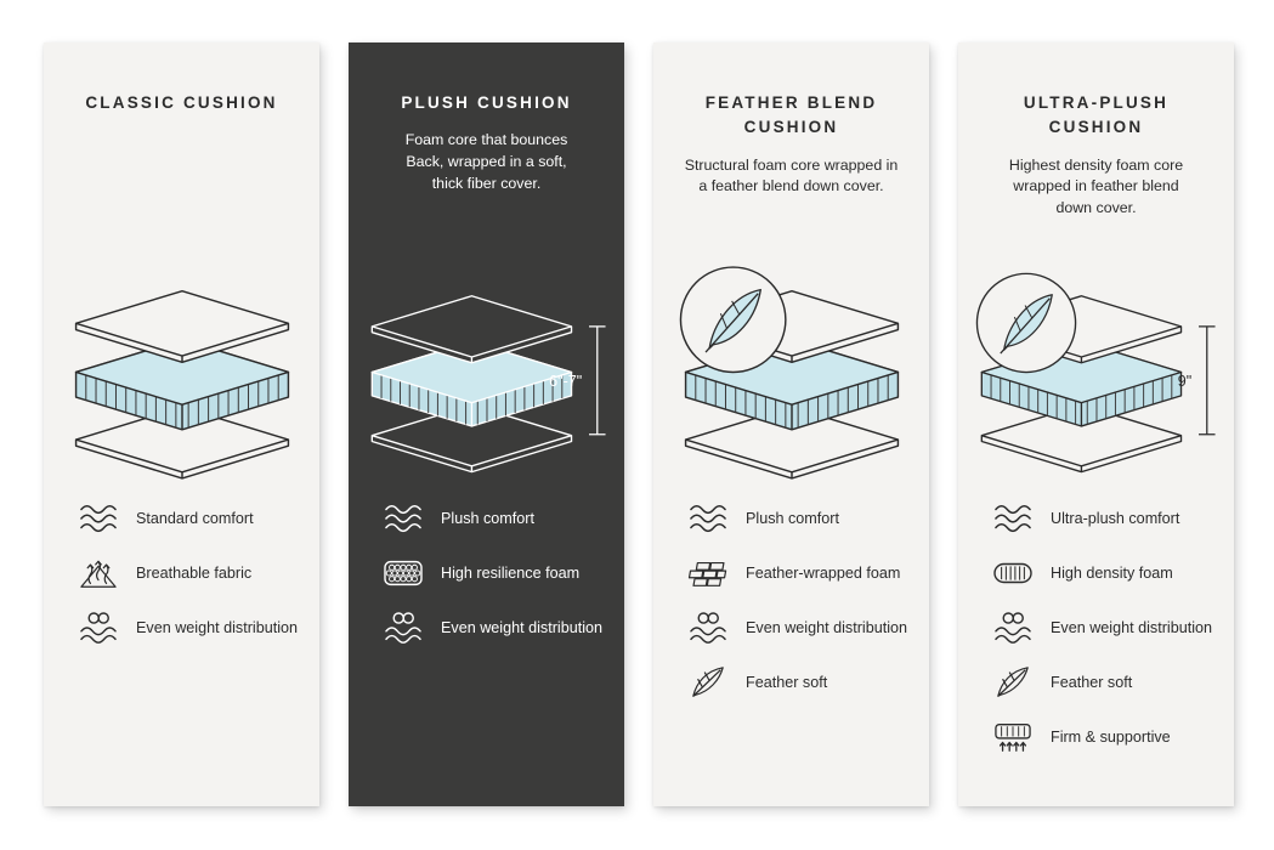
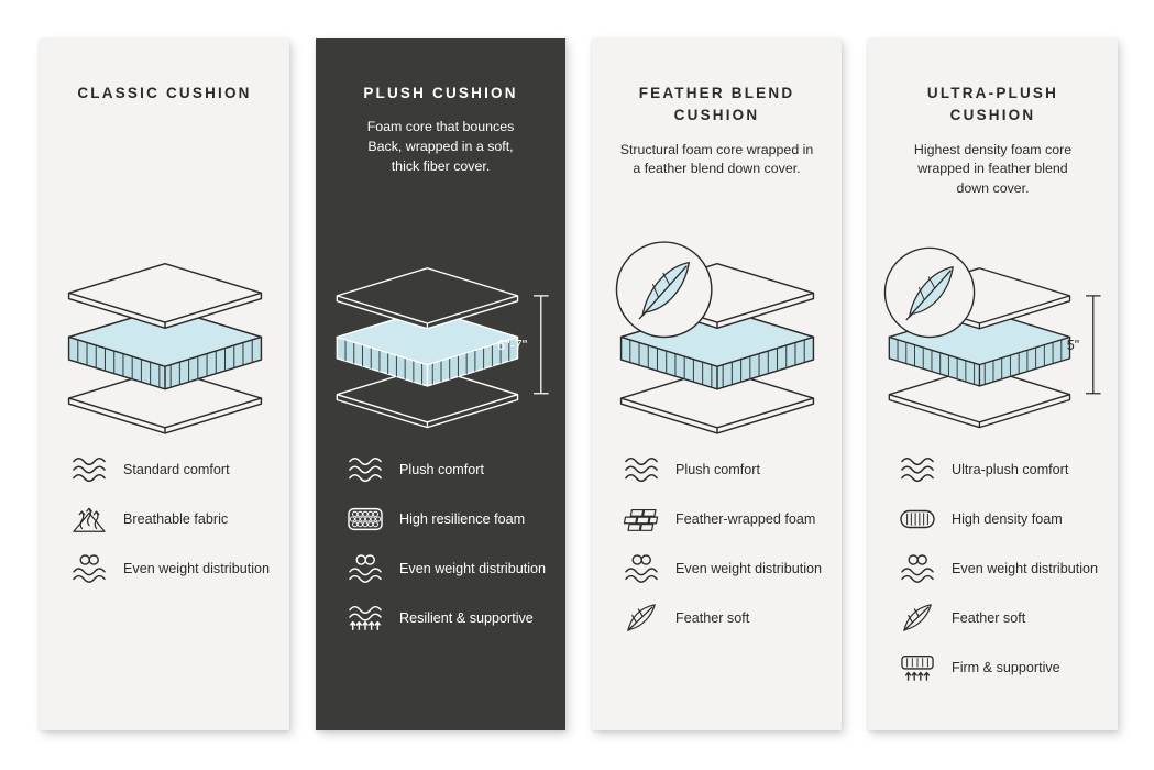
  CLASSIC CUSHION
  Standard comfort
  Breathable fabric
  Even weight distribution
  PLUSH CUSHION
  Foam core that bounces
  Back, wrapped in a soft,
  thick fiber cover.
  6"-7"
  Plush comfort
  High resilience foam
  Even weight distribution
+ Resilient & supportive
  FEATHER BLEND
  CUSHION
  Structural foam core wrapped in
  a feather blend down cover.
  Plush comfort
  Feather-wrapped foam
  Even weight distribution
  Feather soft
  ULTRA-PLUSH
  CUSHION
  Highest density foam core
  wrapped in feather blend
  down cover.
- 9"
+ 5"
  Ultra-plush comfort
  High density foam
  Even weight distribution
  Feather soft
  Firm & supportive
